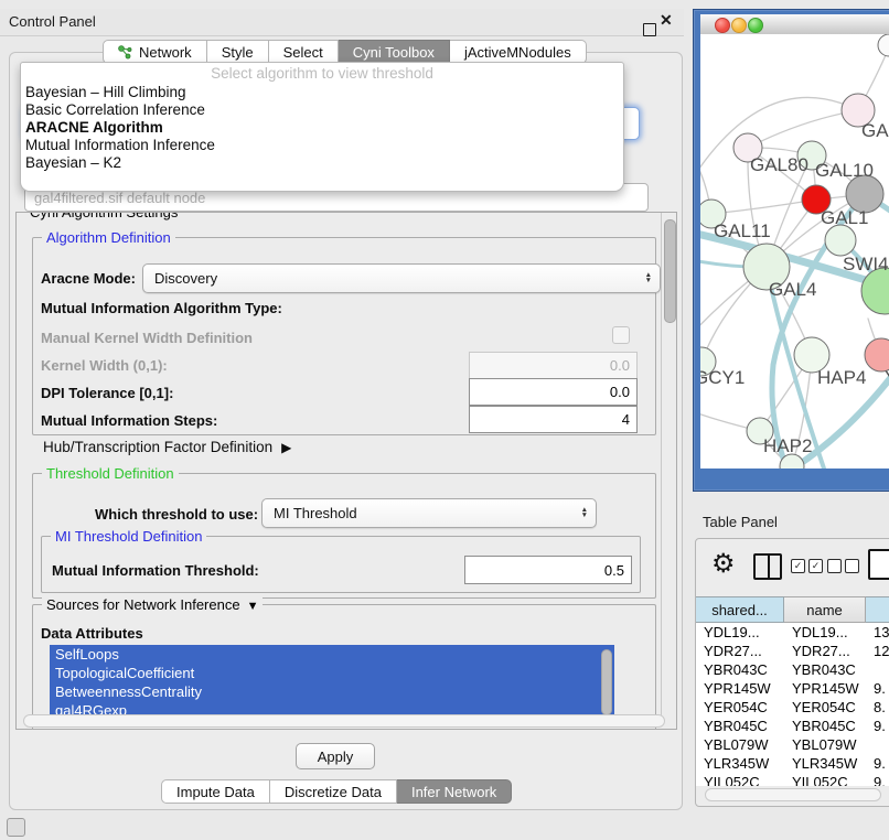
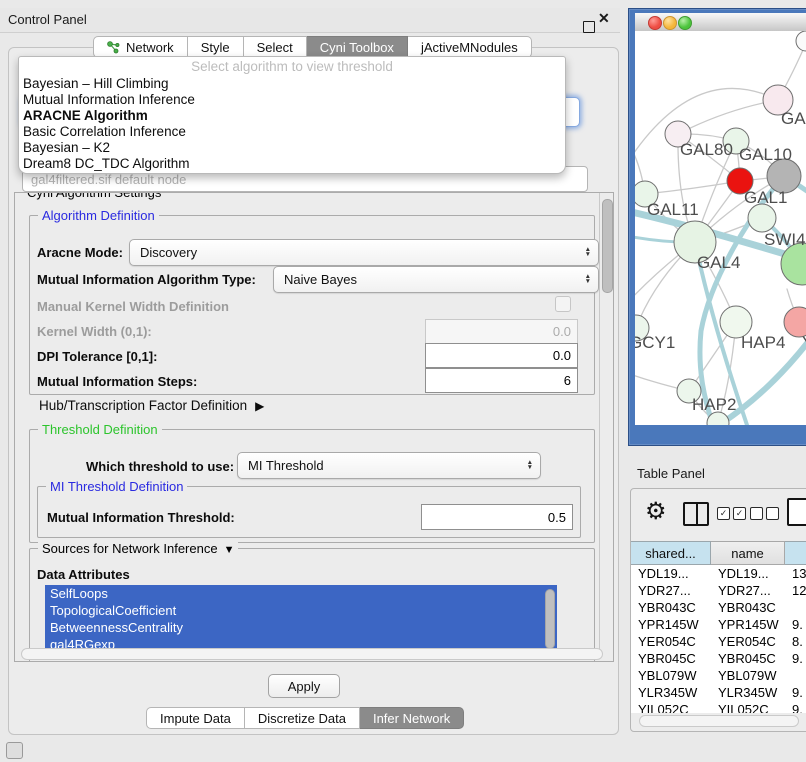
  Control Panel
  ✕
  Network
  Style
  Select
  Cyni Toolbox
  jActiveMNodules
  gal4filtered.sif default node
  Select algorithm to view threshold
  Bayesian – Hill Climbing
- Basic Correlation Inference
+ Mutual Information Inference
  ARACNE Algorithm
- Mutual Information Inference
+ Basic Correlation Inference
  Bayesian – K2
+ Dream8 DC_TDC Algorithm
  Cyni Algorithm Settings
  Algorithm Definition
  Aracne Mode:
  Discovery
  Mutual Information Algorithm Type:
+ Naive Bayes
  Manual Kernel Width Definition
  Kernel Width (0,1):
  0.0
  DPI Tolerance [0,1]:
  0.0
  Mutual Information Steps:
- 4
+ 6
  Hub/Transcription Factor Definition
  ▶
  Threshold Definition
  Which threshold to use:
  MI Threshold
  MI Threshold Definition
  Mutual Information Threshold:
  0.5
  Sources for Network Inference ▼
  Data Attributes
  SelfLoops
  TopologicalCoefficient
  BetweennessCentrality
  gal4RGexp
  Apply
  Impute Data
  Discretize Data
  Infer Network
  GAL80
  GAL10
  GAL1
  GAL11
  SWI4
  GAL4
  GCY1
  HAP4
  HAP2
  Table Panel
  ⚙
  ✓
  ✓
  shared...
  name
  YDL19...
  YDL19...
  13
  YDR27...
  YDR27...
  12
  YBR043C
  YBR043C
  YPR145W
  YPR145W
  9.
  YER054C
  YER054C
  8.
  YBR045C
  YBR045C
  9.
  YBL079W
  YBL079W
  YLR345W
  YLR345W
  9.
  YIL052C
  YIL052C
  9.
